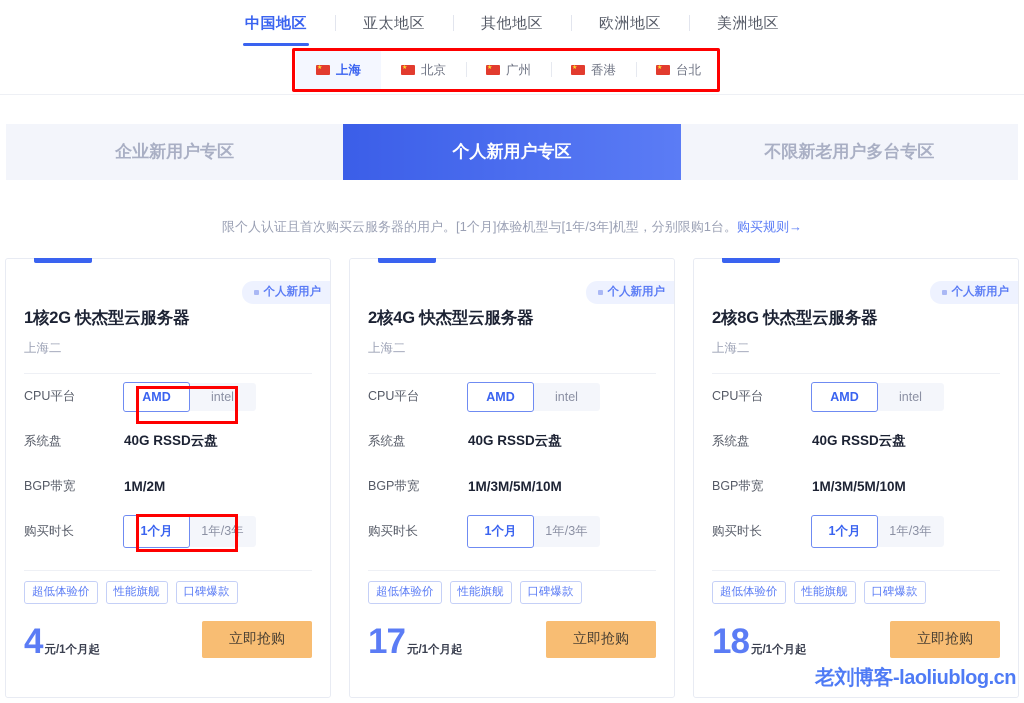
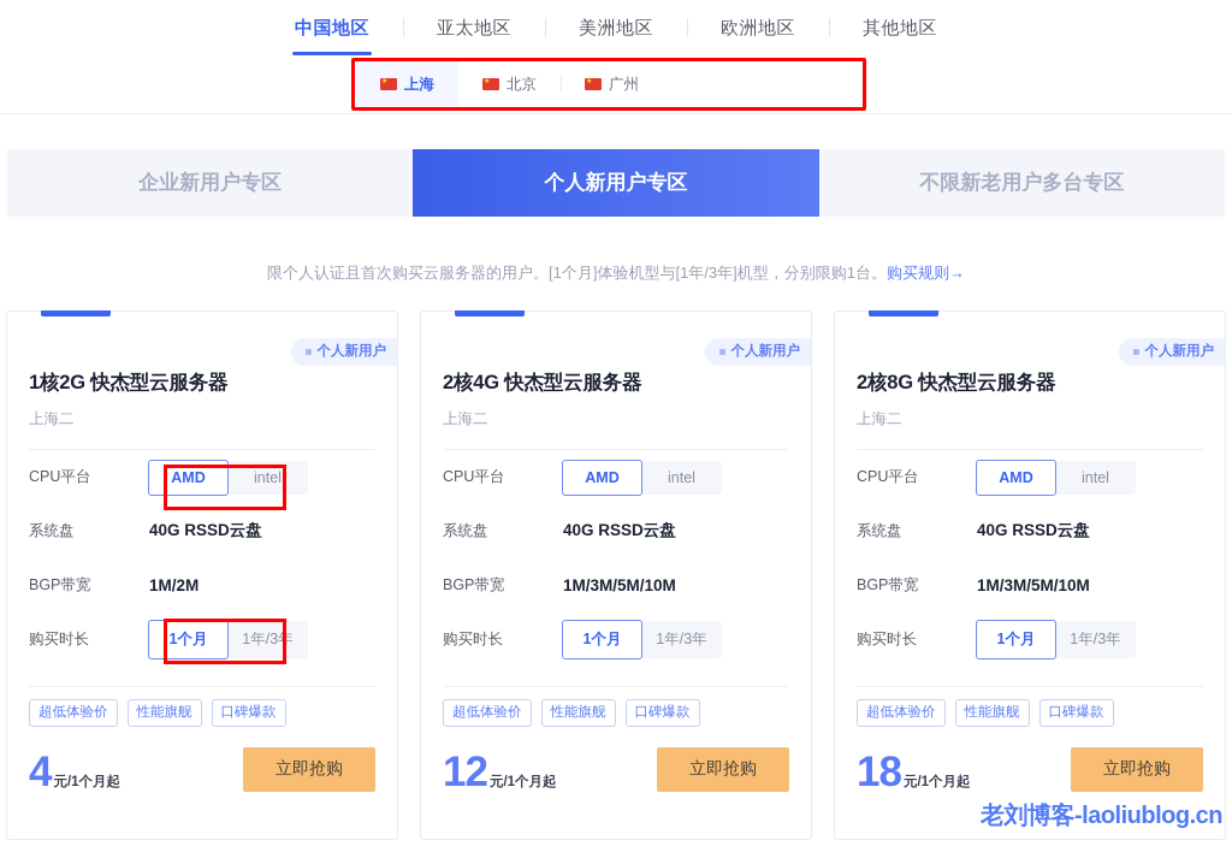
  中国地区
  亚太地区
- 其他地区
+ 美洲地区
  欧洲地区
- 美洲地区
+ 其他地区
  上海
  北京
  广州
- 香港
- 台北
  企业新用户专区
  个人新用户专区
  不限新老用户多台专区
  限个人认证且首次购买云服务器的用户。[1个月]体验机型与[1年/3年]机型，分别限购1台。购买规则→
  个人新用户
  1核2G 快杰型云服务器
  上海二
  CPU平台
  AMD
  intel
  系统盘
  40G RSSD云盘
  BGP带宽
  1M/2M
  购买时长
  1个月
  1年/3年
  超低体验价
  性能旗舰
  口碑爆款
  4
  元/1个月起
  立即抢购
  个人新用户
  2核4G 快杰型云服务器
  上海二
  CPU平台
  AMD
  intel
  系统盘
  40G RSSD云盘
  BGP带宽
  1M/3M/5M/10M
  购买时长
  1个月
  1年/3年
  超低体验价
  性能旗舰
  口碑爆款
- 17
+ 12
  元/1个月起
  立即抢购
  个人新用户
  2核8G 快杰型云服务器
  上海二
  CPU平台
  AMD
  intel
  系统盘
  40G RSSD云盘
  BGP带宽
  1M/3M/5M/10M
  购买时长
  1个月
  1年/3年
  超低体验价
  性能旗舰
  口碑爆款
  18
  元/1个月起
  立即抢购
  老刘博客-laoliublog.cn
